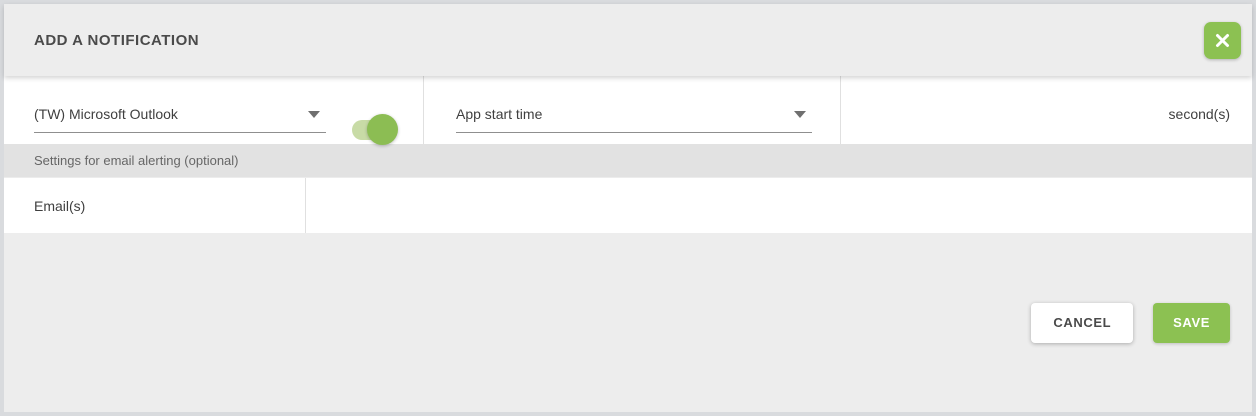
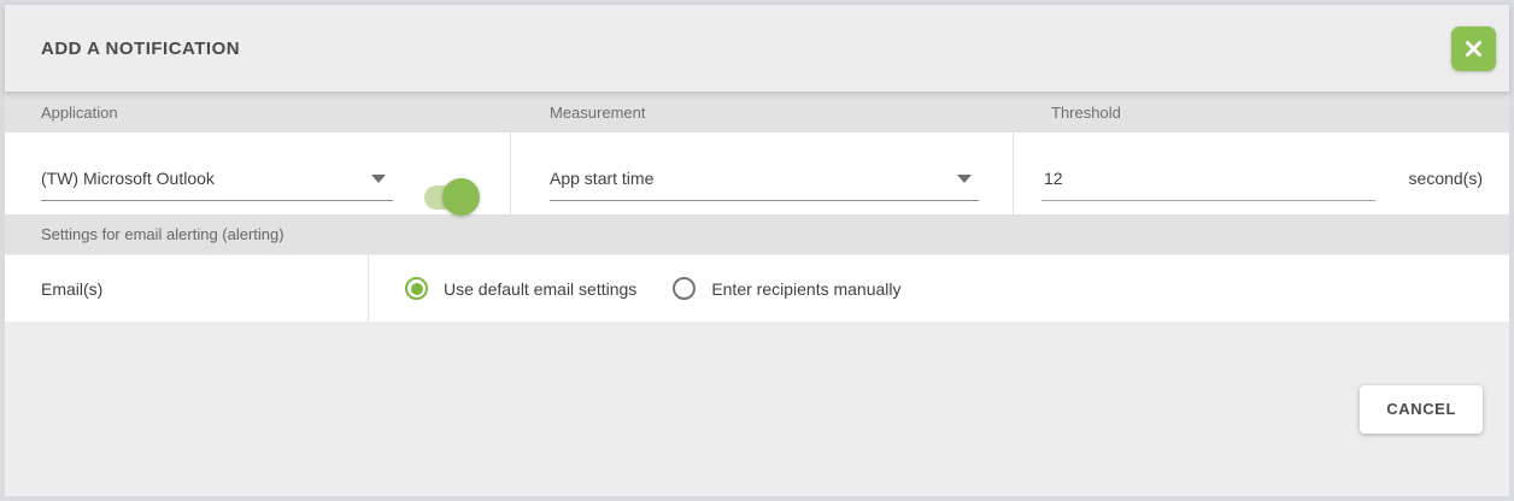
  ADD A NOTIFICATION
+ Application
+ Measurement
+ Threshold
  (TW) Microsoft Outlook
  App start time
+ 12
  second(s)
- Settings for email alerting (optional)
+ Settings for email alerting (alerting)
  Email(s)
+ Use default email settings
+ Enter recipients manually
  CANCEL
- SAVE
